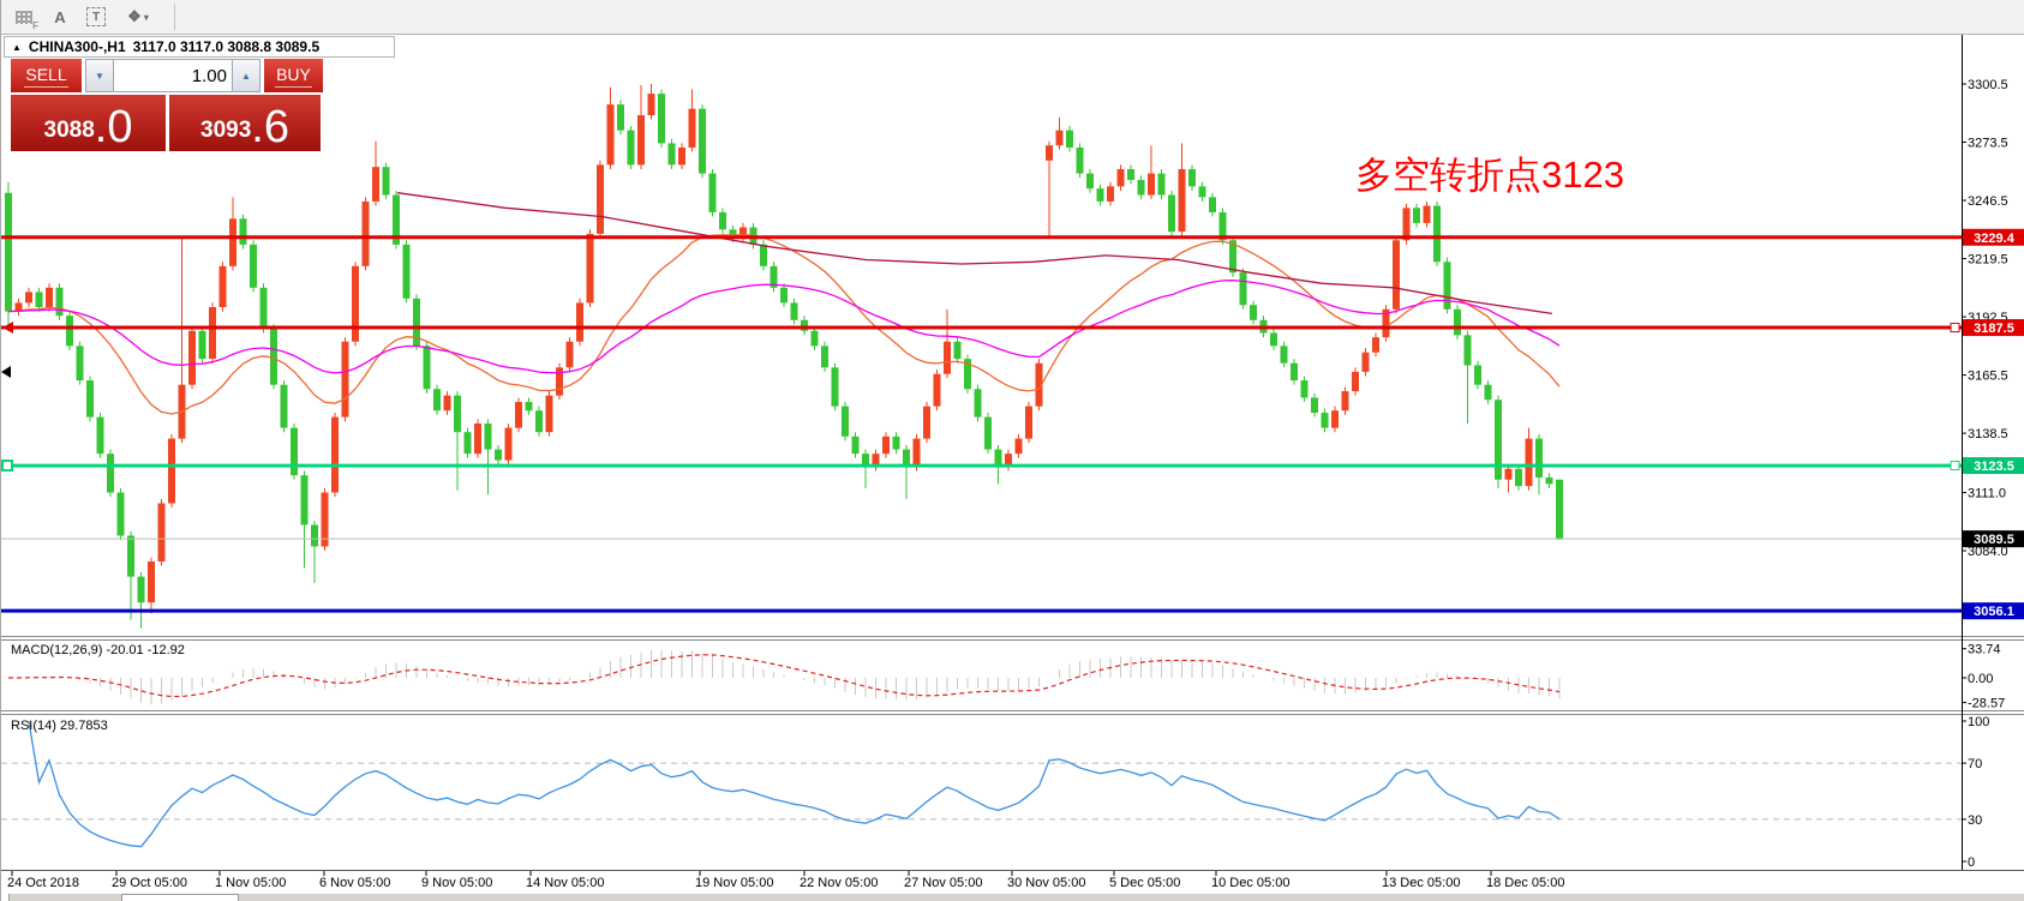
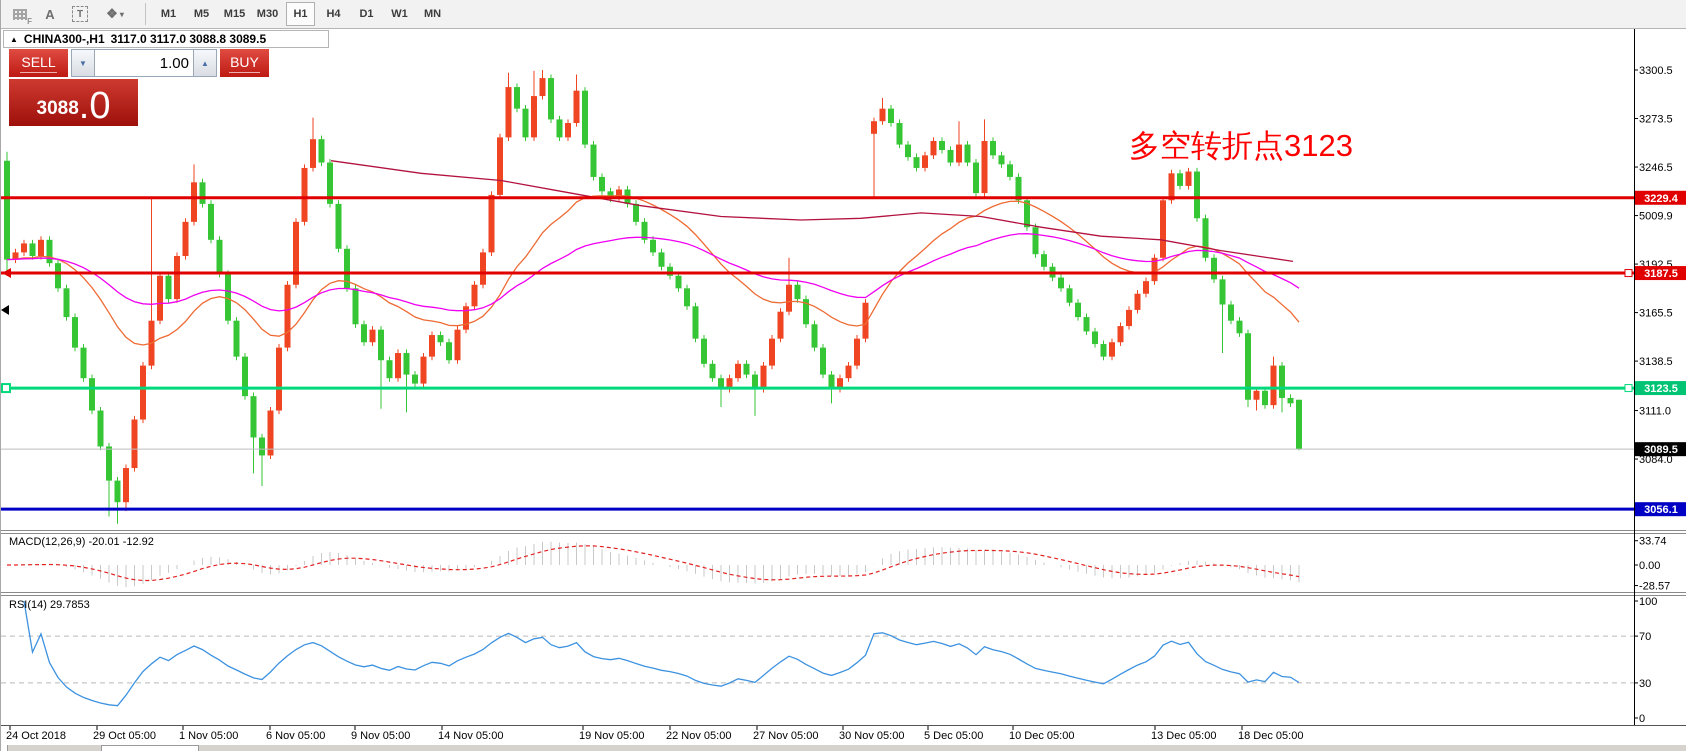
  F
  A
  T
  ❖
  ▾
+ M1
+ M5
+ M15
+ M30
+ H1
+ H4
+ D1
+ W1
+ MN
  3300.5
  3273.5
  3246.5
- 3219.5
+ 5009.9
  3192.5
  3165.5
  3138.5
  3111.0
  3084.0
  3229.4
  3187.5
  3123.5
  3089.5
  3056.1
  33.74
  0.00
  -28.57
  100
  70
  30
  0
  24 Oct 2018
  29 Oct 05:00
  1 Nov 05:00
  6 Nov 05:00
  9 Nov 05:00
  14 Nov 05:00
  19 Nov 05:00
  22 Nov 05:00
  27 Nov 05:00
  30 Nov 05:00
  5 Dec 05:00
  10 Dec 05:00
  13 Dec 05:00
  18 Dec 05:00
  ▲
  CHINA300-,H1
  3117.0 3117.0 3088.8 3089.5
  SELL
  ▼
  1.00
  ▲
  BUY
  3088
  .0
- 3093
- .6
  多空转折点3123
  MACD(12,26,9) -20.01 -12.92
  RSI(14) 29.7853
